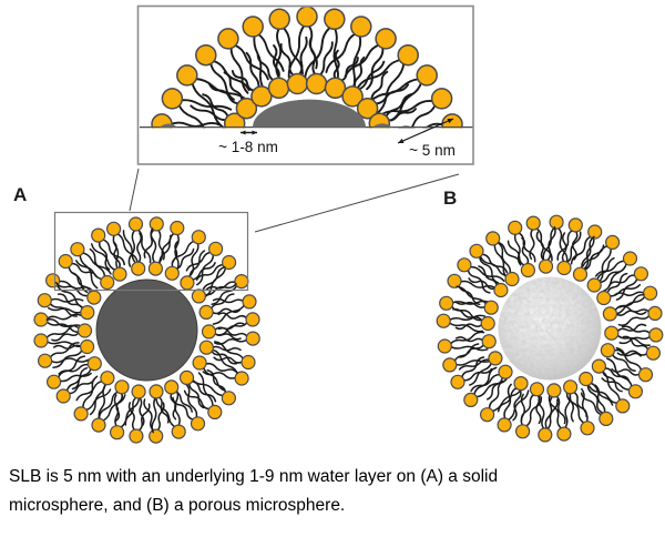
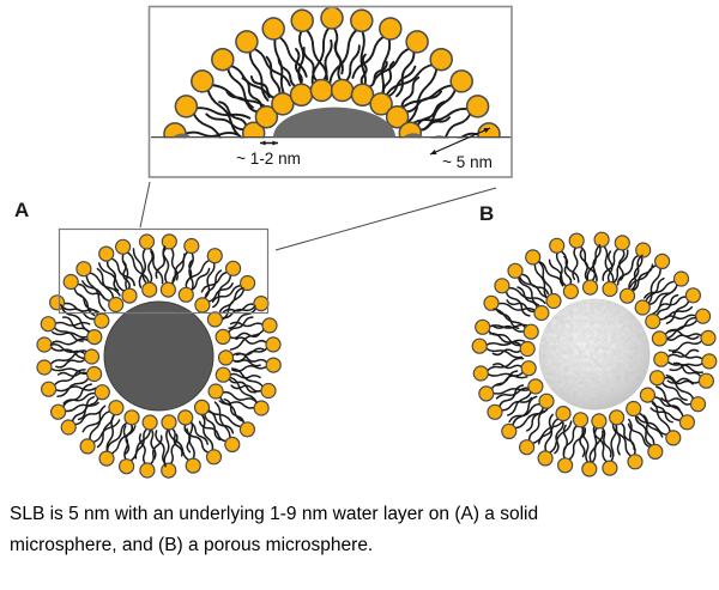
- ~ 1-8 nm
+ ~ 1-2 nm
  ~ 5 nm
  A
  B
  SLB is 5 nm with an underlying 1-9 nm water layer on (A) a solid
  microsphere, and (B) a porous microsphere.
